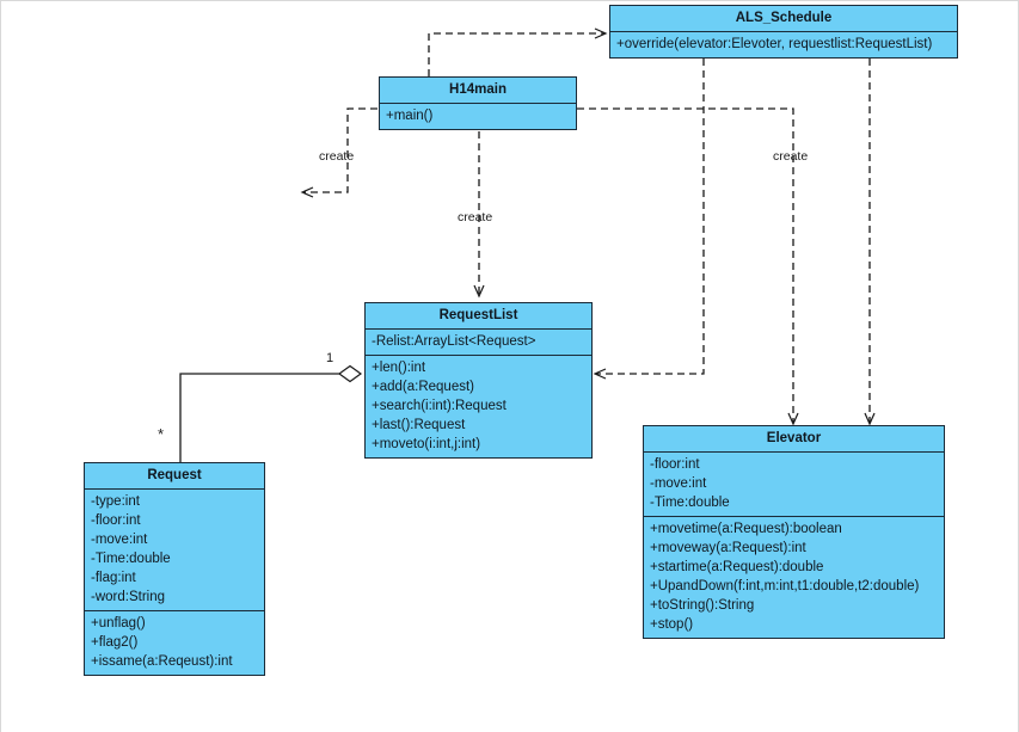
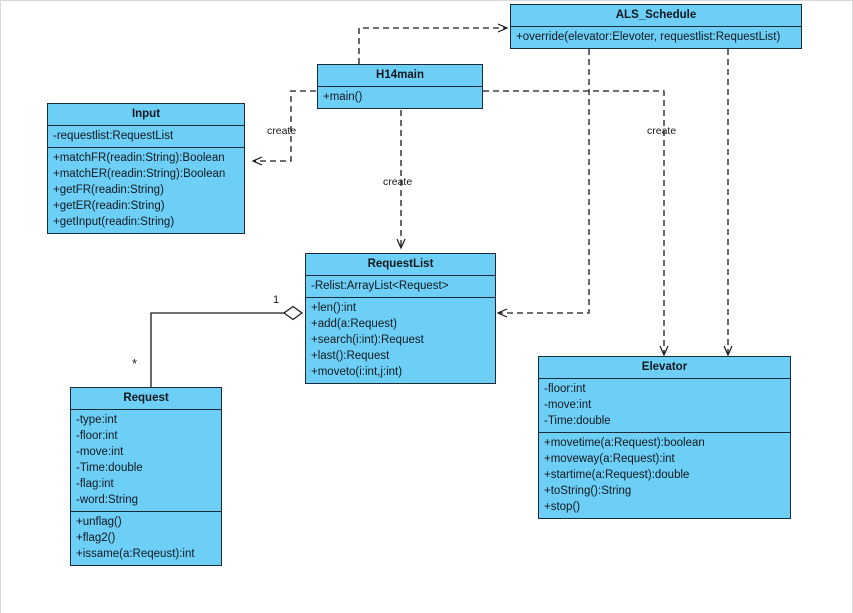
  ALS_Schedule
  +override(elevator:Elevoter, requestlist:RequestList)
  H14main
  +main()
+ Input
+ -requestlist:RequestList
+ +matchFR(readin:String):Boolean
+ +matchER(readin:String):Boolean
+ +getFR(readin:String)
+ +getER(readin:String)
+ +getInput(readin:String)
  RequestList
  -Relist:ArrayList<Request>
  +len():int
  +add(a:Request)
  +search(i:int):Request
  +last():Request
  +moveto(i:int,j:int)
  Request
  -type:int
  -floor:int
  -move:int
  -Time:double
  -flag:int
  -word:String
  +unflag()
  +flag2()
  +issame(a:Reqeust):int
  Elevator
  -floor:int
  -move:int
  -Time:double
  +movetime(a:Request):boolean
  +moveway(a:Request):int
  +startime(a:Request):double
- +UpandDown(f:int,m:int,t1:double,t2:double)
  +toString():String
  +stop()
  create
  create
  create
  1
  *
